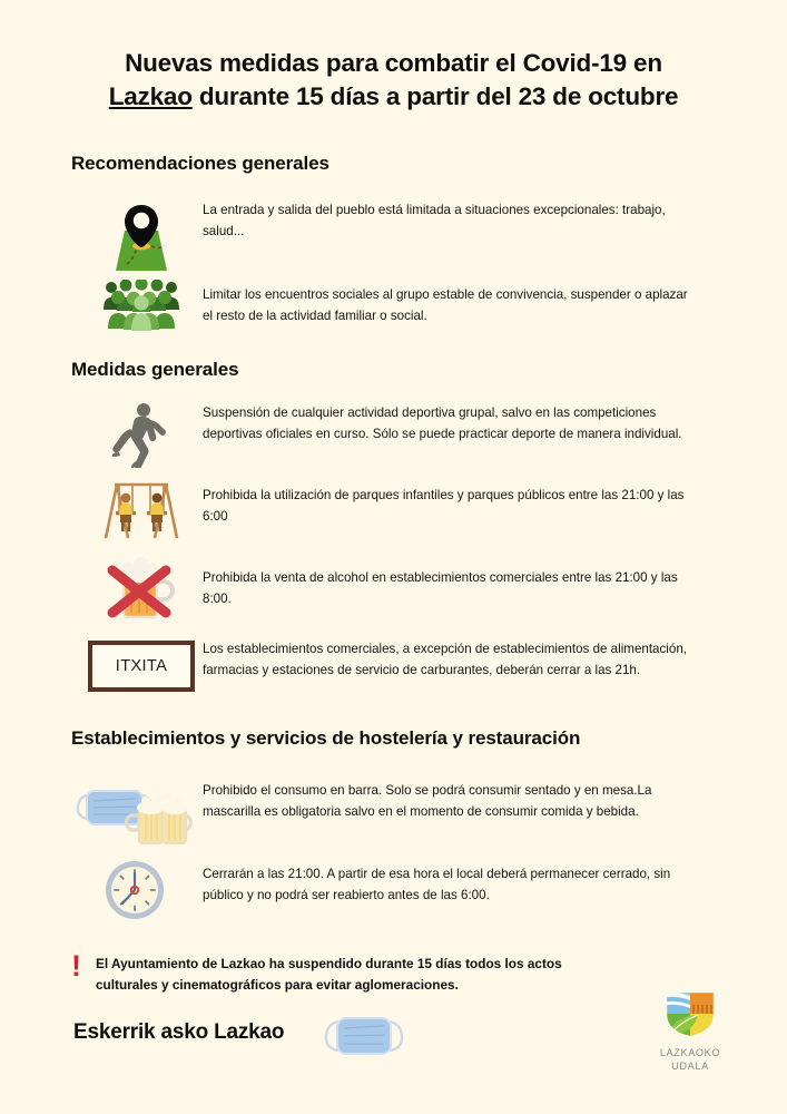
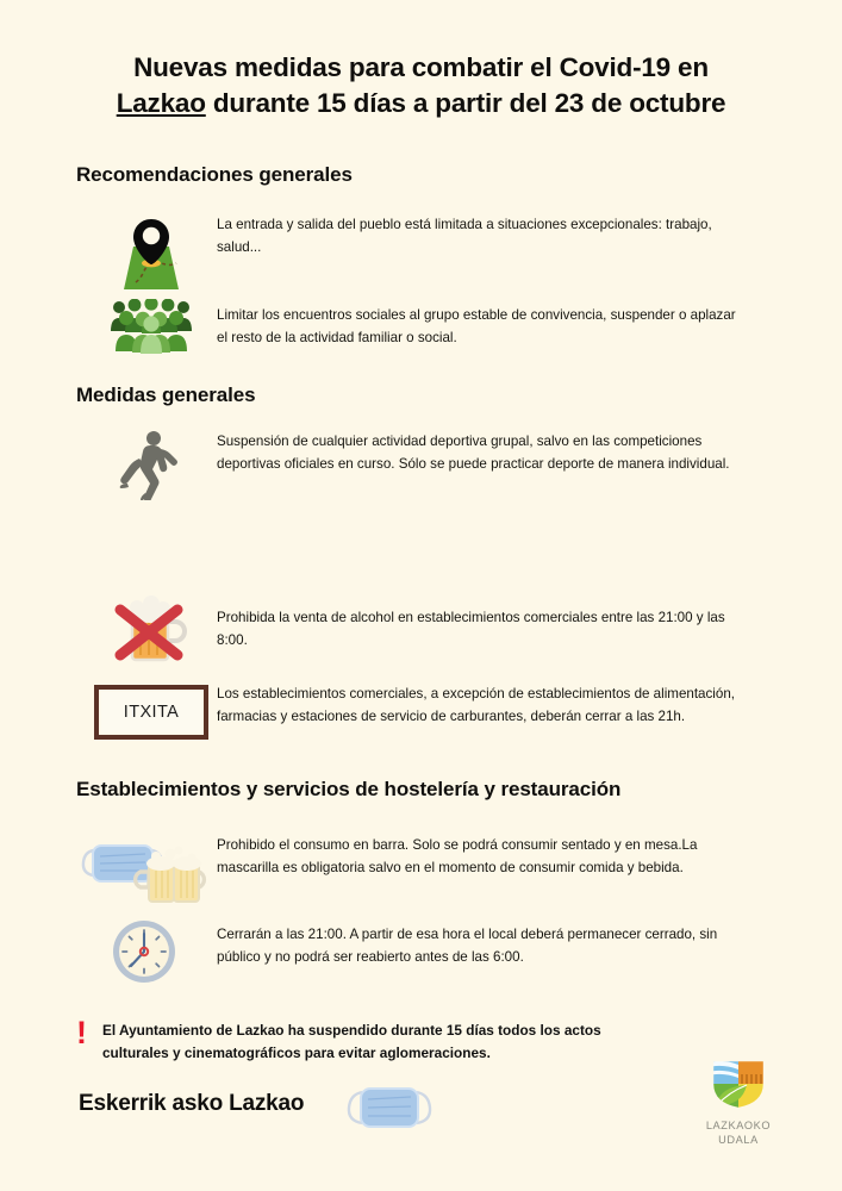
  Nuevas medidas para combatir el Covid-19 en
  Lazkao durante 15 días a partir del 23 de octubre
  Recomendaciones generales
  La entrada y salida del pueblo está limitada a situaciones excepcionales: trabajo, salud...
  Limitar los encuentros sociales al grupo estable de convivencia, suspender o aplazar el resto de la actividad familiar o social.
  Medidas generales
  Suspensión de cualquier actividad deportiva grupal, salvo en las competiciones deportivas oficiales en curso. Sólo se puede practicar deporte de manera individual.
- Prohibida la utilización de parques infantiles y parques públicos entre las 21:00 y las 6:00
  Prohibida la venta de alcohol en establecimientos comerciales entre las 21:00 y las 8:00.
  ITXITA
  Los establecimientos comerciales, a excepción de establecimientos de alimentación, farmacias y estaciones de servicio de carburantes, deberán cerrar a las 21h.
  Establecimientos y servicios de hostelería y restauración
  Prohibido el consumo en barra. Solo se podrá consumir sentado y en mesa.La mascarilla es obligatoria salvo en el momento de consumir comida y bebida.
  Cerrarán a las 21:00. A partir de esa hora el local deberá permanecer cerrado, sin público y no podrá ser reabierto antes de las 6:00.
  !
  El Ayuntamiento de Lazkao ha suspendido durante 15 días todos los actos culturales y cinematográficos para evitar aglomeraciones.
  Eskerrik asko Lazkao
  LAZKAOKO
  UDALA
